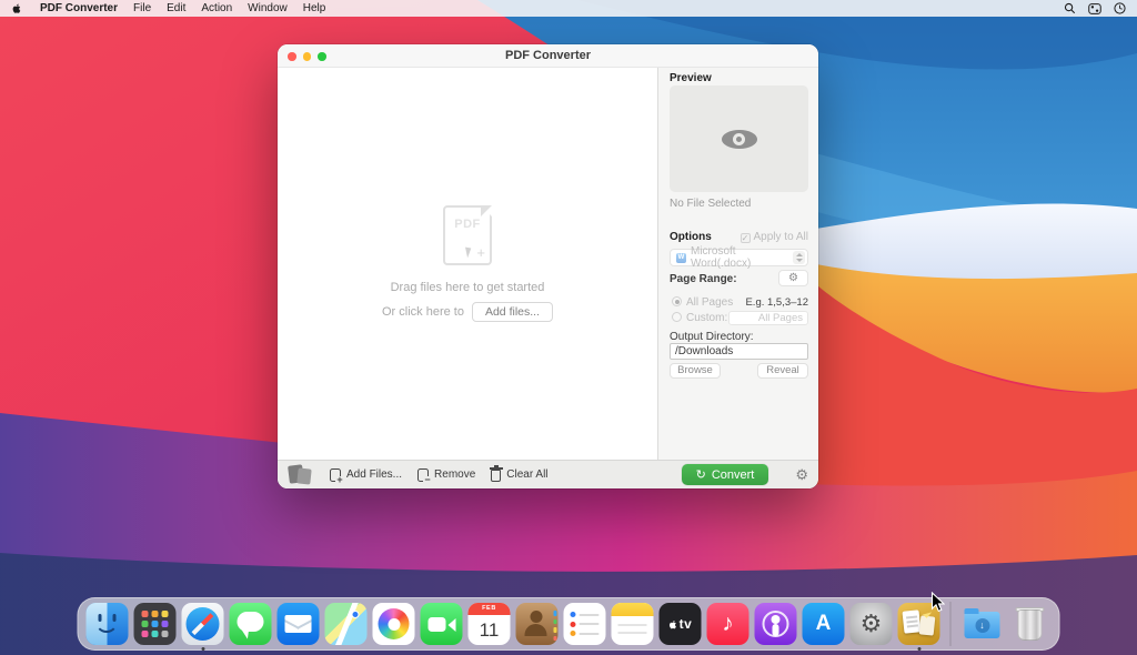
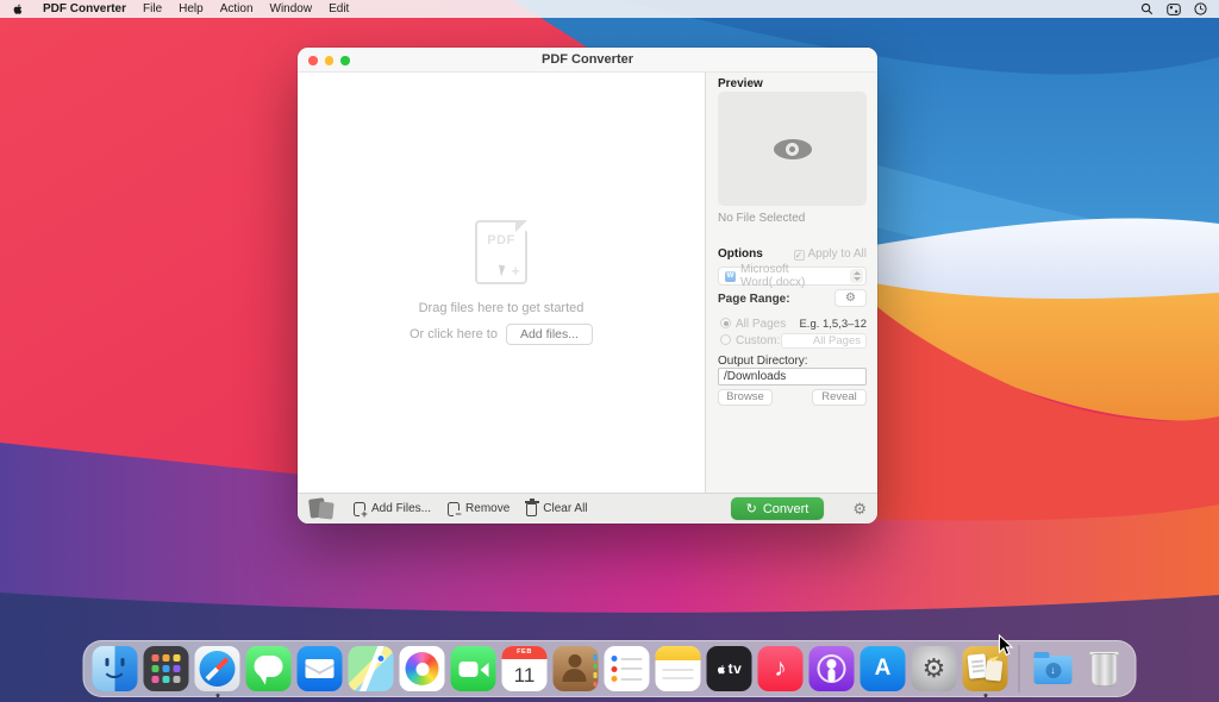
  PDF Converter
  File
- Edit
+ Help
  Action
  Window
- Help
+ Edit
  PDF Converter
  PDF
  +
  Drag files here to get started
  Or click here to
  Add files...
  Preview
  No File Selected
  Options
  ✓ Apply to All
  Microsoft Word(.docx)
  Page Range:
  ⚙
  All Pages
  E.g. 1,5,3–12
  Custom:
  All Pages
  Output Directory:
  /Downloads
  Browse
  Reveal
  +
  Add Files...
  −
  Remove
  Clear All
  ↻
  Convert
  ⚙
  11
  tv
  ♪
  A
  ⚙
  ↓
